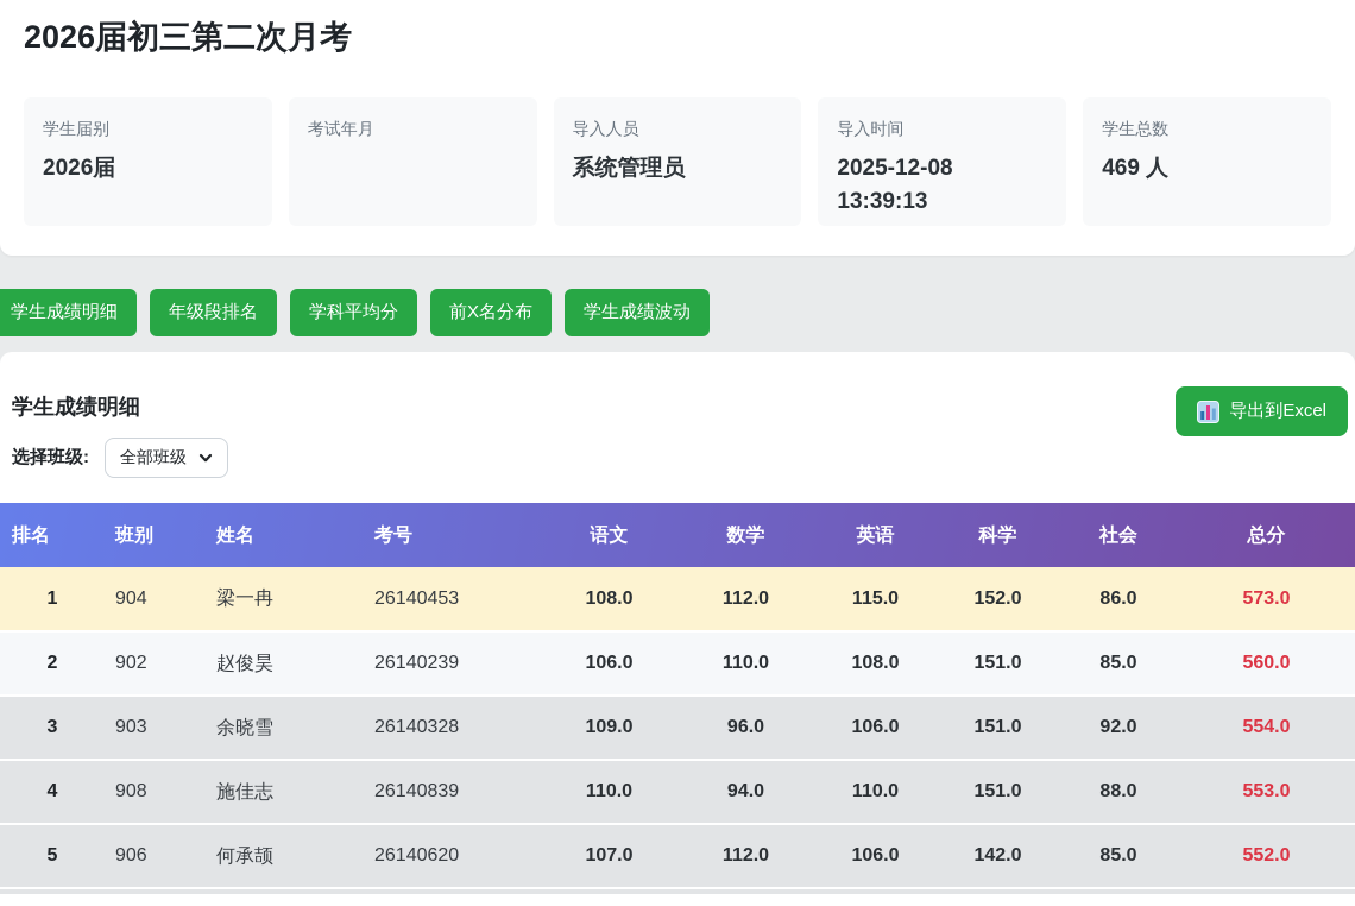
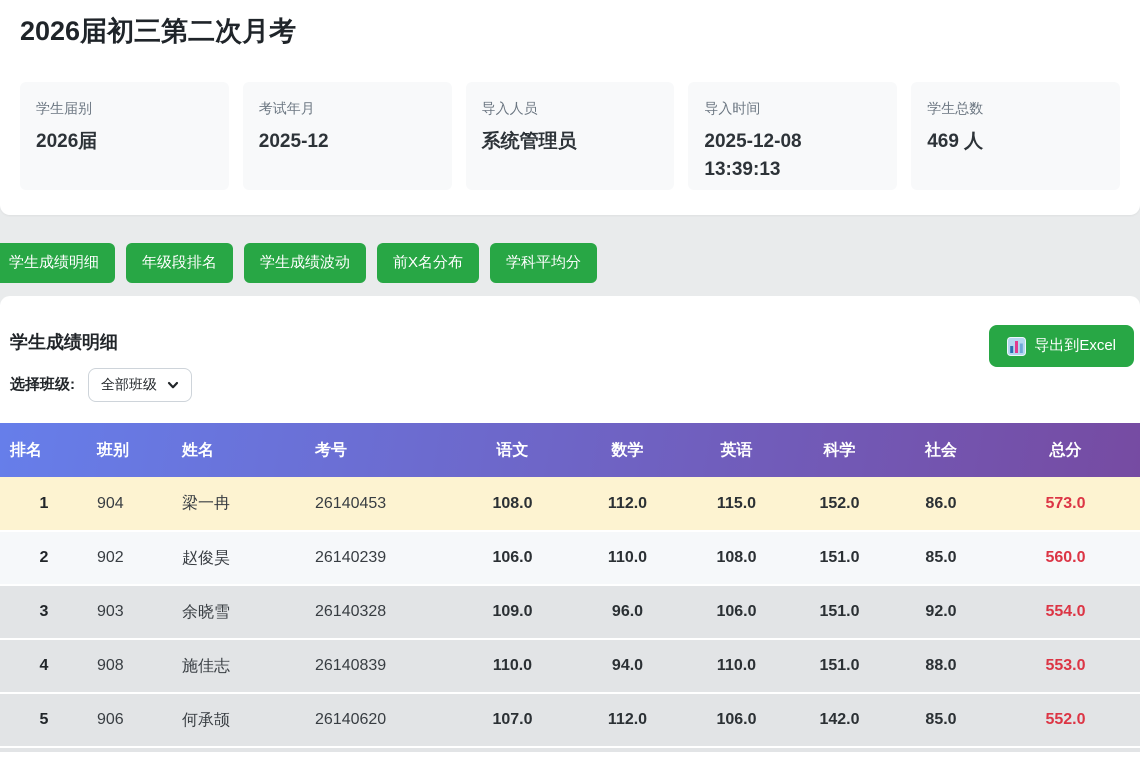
  2026届初三第二次月考
  学生届别
  2026届
  考试年月
+ 2025-12
  导入人员
  系统管理员
  导入时间
  2025-12-08 13:39:13
  学生总数
  469 人
  学生成绩明细
  年级段排名
- 学科平均分
+ 学生成绩波动
  前X名分布
- 学生成绩波动
+ 学科平均分
  学生成绩明细
  导出到Excel
  选择班级:
  全部班级
  排名	班别	姓名	考号	语文	数学	英语	科学	社会	总分
  1	904	梁一冉	26140453	108.0	112.0	115.0	152.0	86.0	573.0
  2	902	赵俊昊	26140239	106.0	110.0	108.0	151.0	85.0	560.0
  3	903	余晓雪	26140328	109.0	96.0	106.0	151.0	92.0	554.0
  4	908	施佳志	26140839	110.0	94.0	110.0	151.0	88.0	553.0
  5	906	何承颉	26140620	107.0	112.0	106.0	142.0	85.0	552.0
